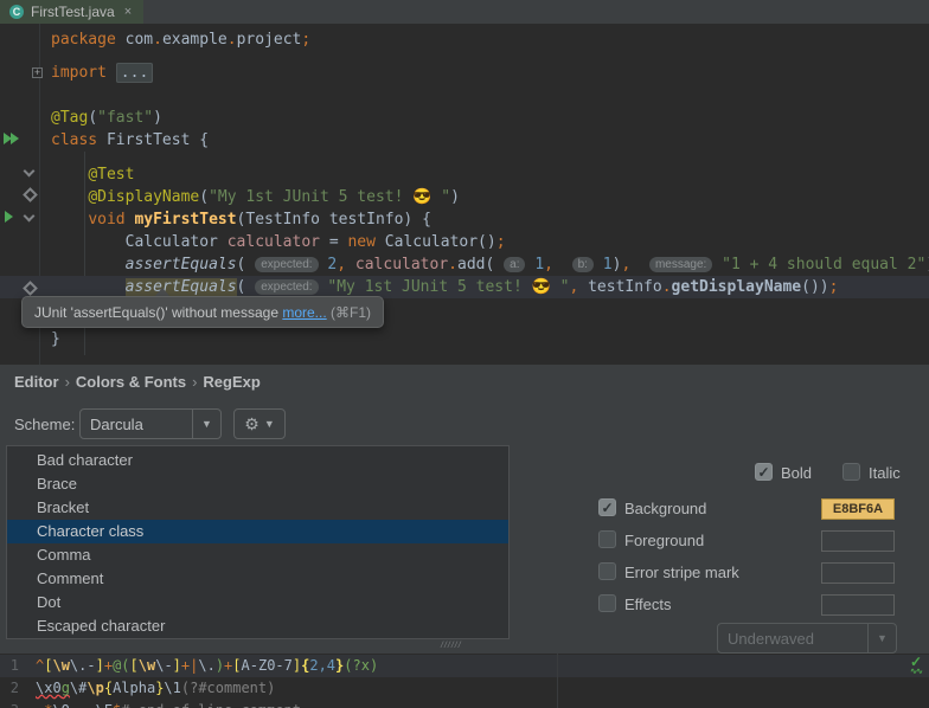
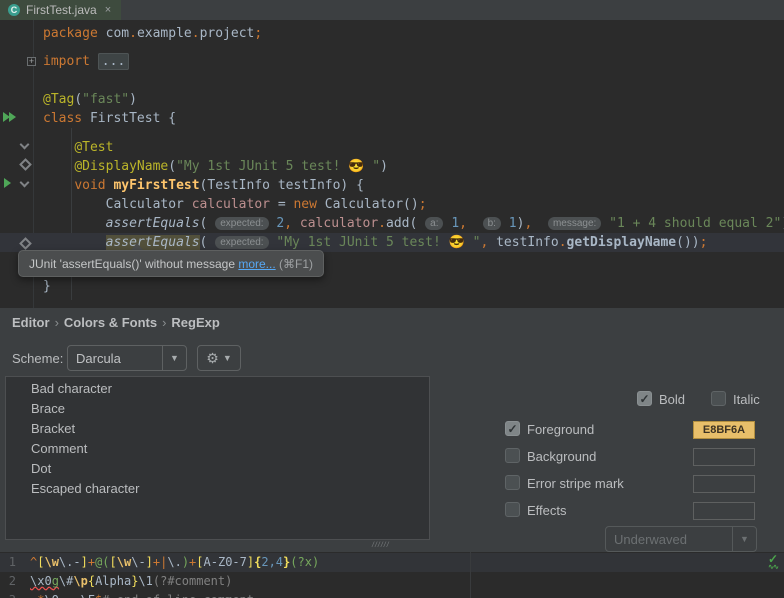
  C
  FirstTest.java
  ×
  package com.example.project;
  import ...
  @Tag("fast")
  class FirstTest {
  @Test
  @DisplayName("My 1st JUnit 5 test! 😎 ")
  void myFirstTest(TestInfo testInfo) {
  Calculator calculator = new Calculator();
  assertEquals( expected: 2, calculator.add( a: 1, b: 1), message: "1 + 4 should equal 2"
  assertEquals( expected: "My 1st JUnit 5 test! 😎 ", testInfo.getDisplayName());
  }
  +
  JUnit 'assertEquals()' without message
  more...
  (⌘F1)
  Editor › Colors & Fonts › RegExp
  Scheme:
  Darcula
  ▼
  ⚙
  ▼
  Bad character
  Brace
  Bracket
- Character class
- Comma
  Comment
  Dot
  Escaped character
  ✓
  Bold
  ✓
  Italic
  ✓
- Background
+ Foreground
  E8BF6A
  ✓
- Foreground
+ Background
  ✓
  Error stripe mark
  ✓
  Effects
  Underwaved
  ▼
  1 ^[\w\.-]+@([\w\-]+|\.)+[A-Z0-7]{2,4}(?x)
  2 \x0g\#\p{Alpha}\1(?#comment)
  ✓
